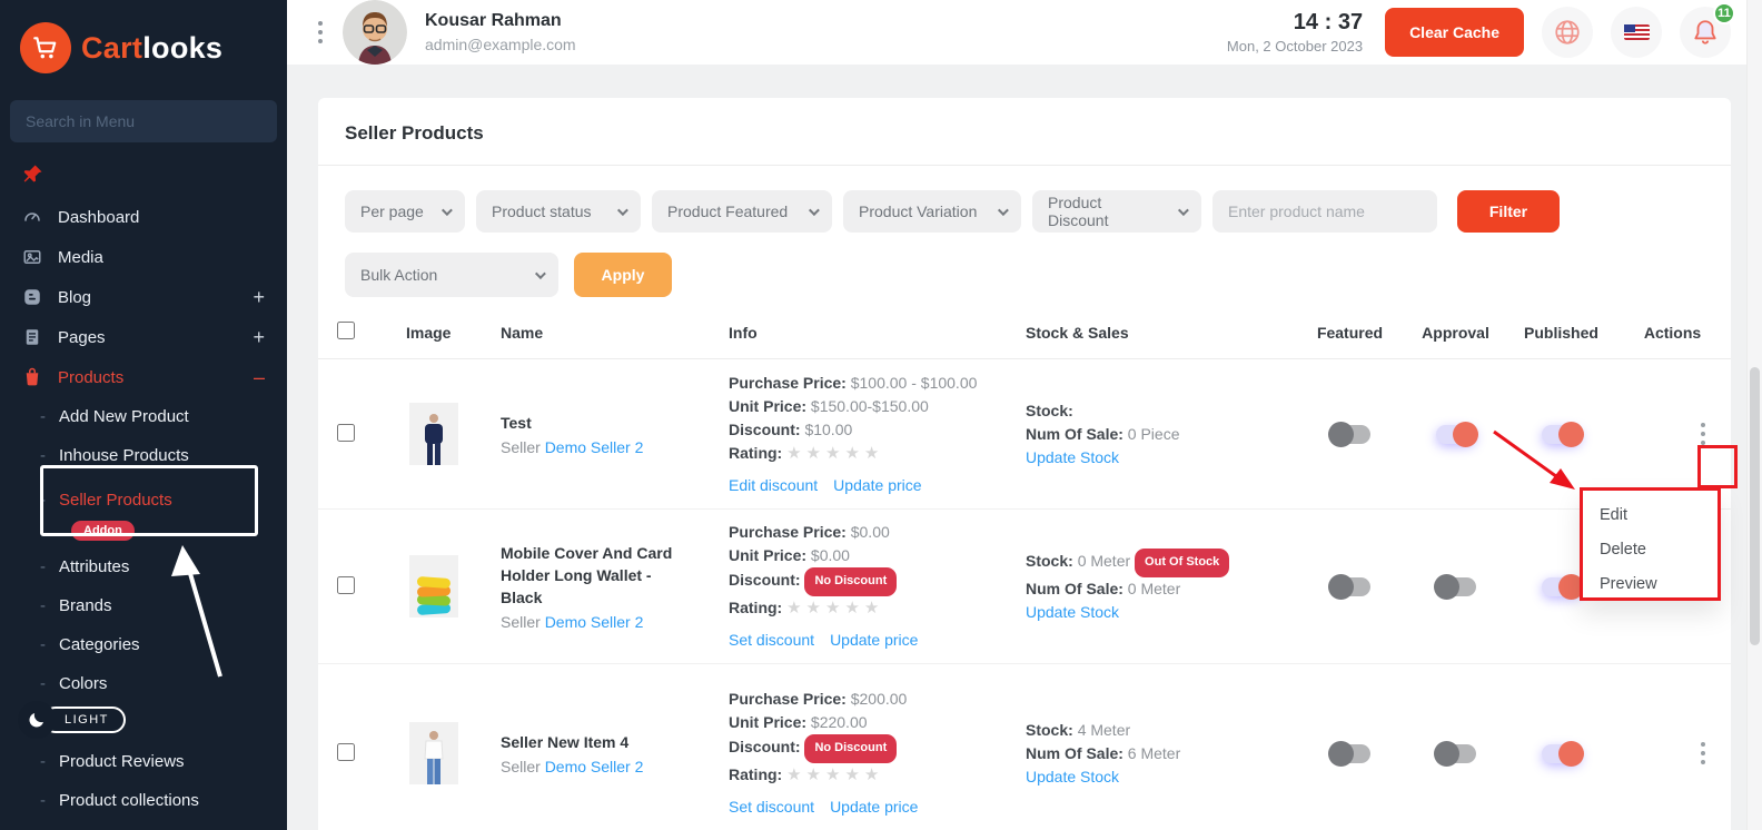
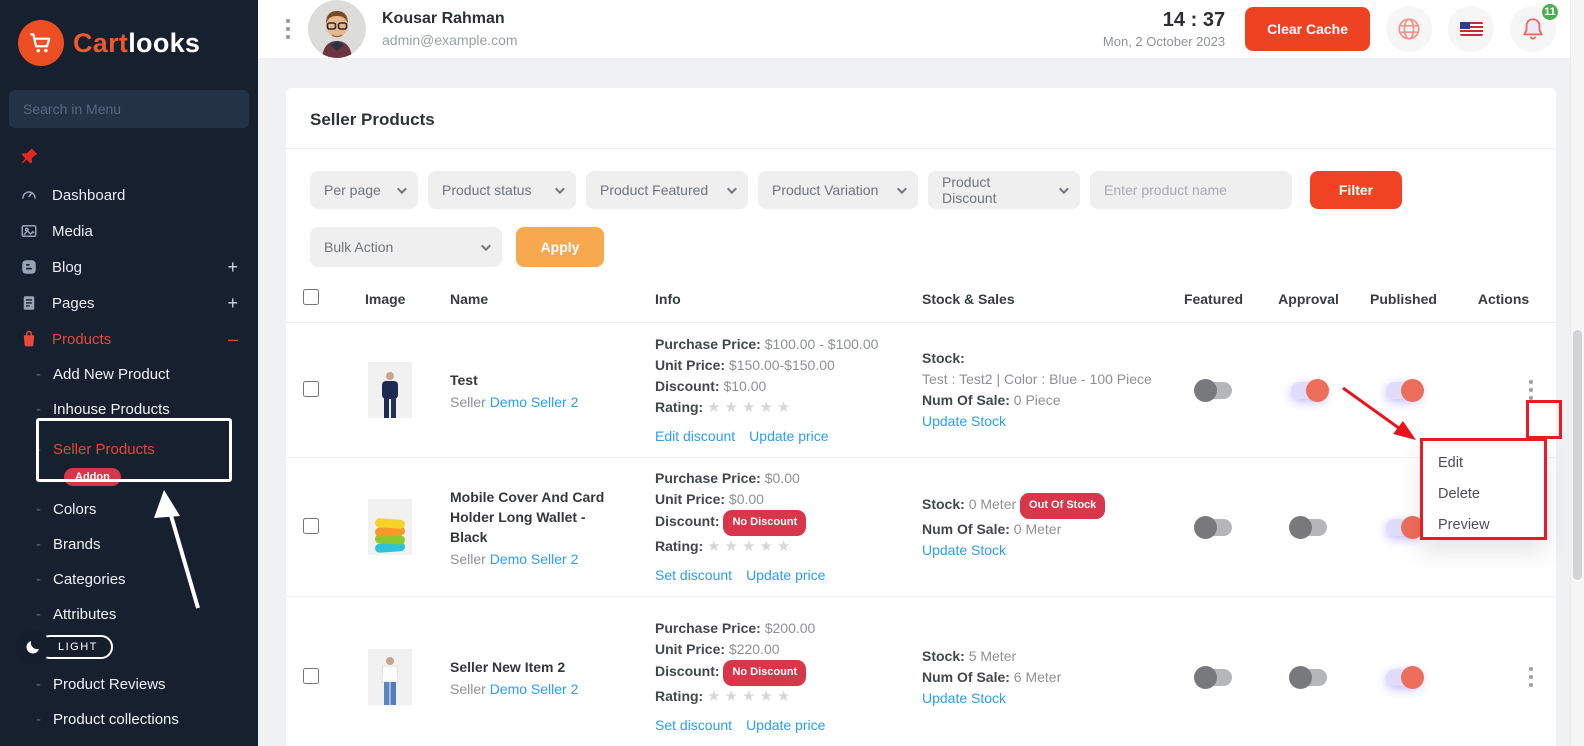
  Cartlooks
  Search in Menu
  Dashboard
  Media
  Blog
  +
  Pages
  +
  Products
  –
  -
  Add New Product
  -
  Inhouse Products
  -
  Seller Products
  Addon
  -
- Attributes
+ Colors
  -
  Brands
  -
  Categories
  -
- Colors
+ Attributes
  -
  Product Reviews
  -
  Product collections
  LIGHT
  Kousar Rahman
  admin@example.com
  14 : 37
  Mon, 2 October 2023
  Clear Cache
  11
  Seller Products
  Per page
  Product status
  Product Featured
  Product Variation
  Product Discount
  Enter product name
  Filter
  Bulk Action
  Apply
  Image
  Name
  Info
  Stock & Sales
  Featured
  Approval
  Published
  Actions
  Test
  Seller Demo Seller 2
  Purchase Price: $100.00 - $100.00
  Unit Price: $150.00-$150.00
  Discount: $10.00
  Rating: ★★★★★
  Edit discount
  Update price
  Stock:
+ Test : Test2 | Color : Blue - 100 Piece
  Num Of Sale: 0 Piece
  Update Stock
  Mobile Cover And Card Holder Long Wallet - Black
  Seller Demo Seller 2
  Purchase Price: $0.00
  Unit Price: $0.00
  Discount: No Discount
  Rating: ★★★★★
  Set discount
  Update price
  Stock: 0 Meter Out Of Stock
  Num Of Sale: 0 Meter
  Update Stock
- Seller New Item 4
+ Seller New Item 2
  Seller Demo Seller 2
  Purchase Price: $200.00
  Unit Price: $220.00
  Discount: No Discount
  Rating: ★★★★★
  Set discount
  Update price
- Stock: 4 Meter
+ Stock: 5 Meter
  Num Of Sale: 6 Meter
  Update Stock
  Edit
  Delete
  Preview
